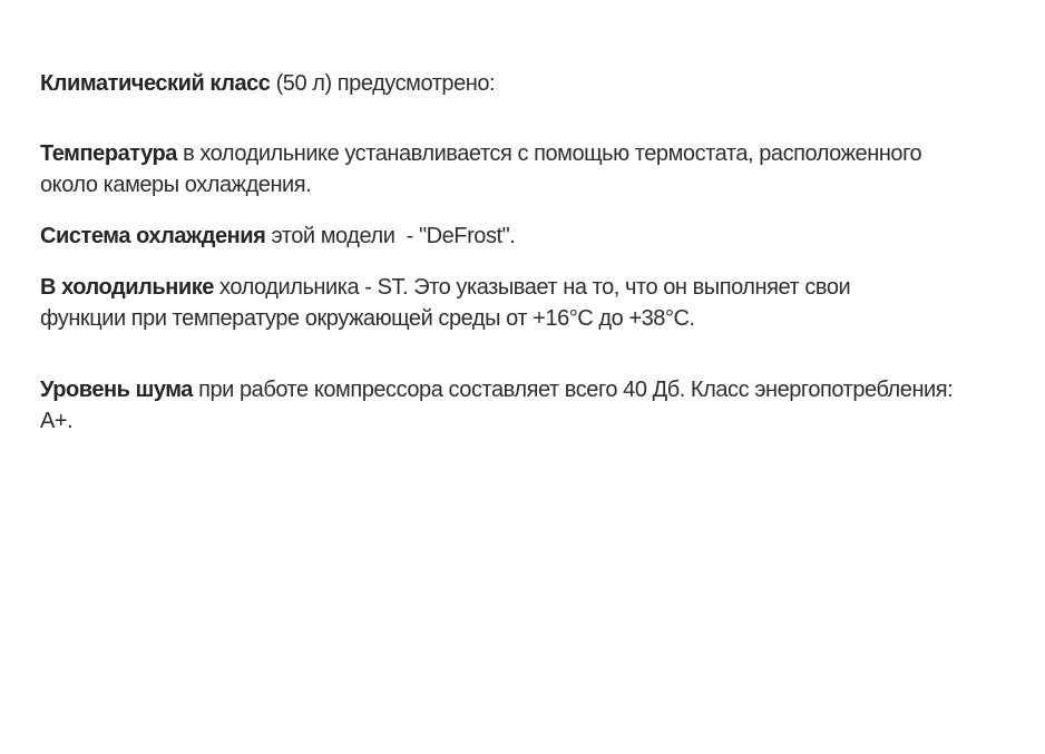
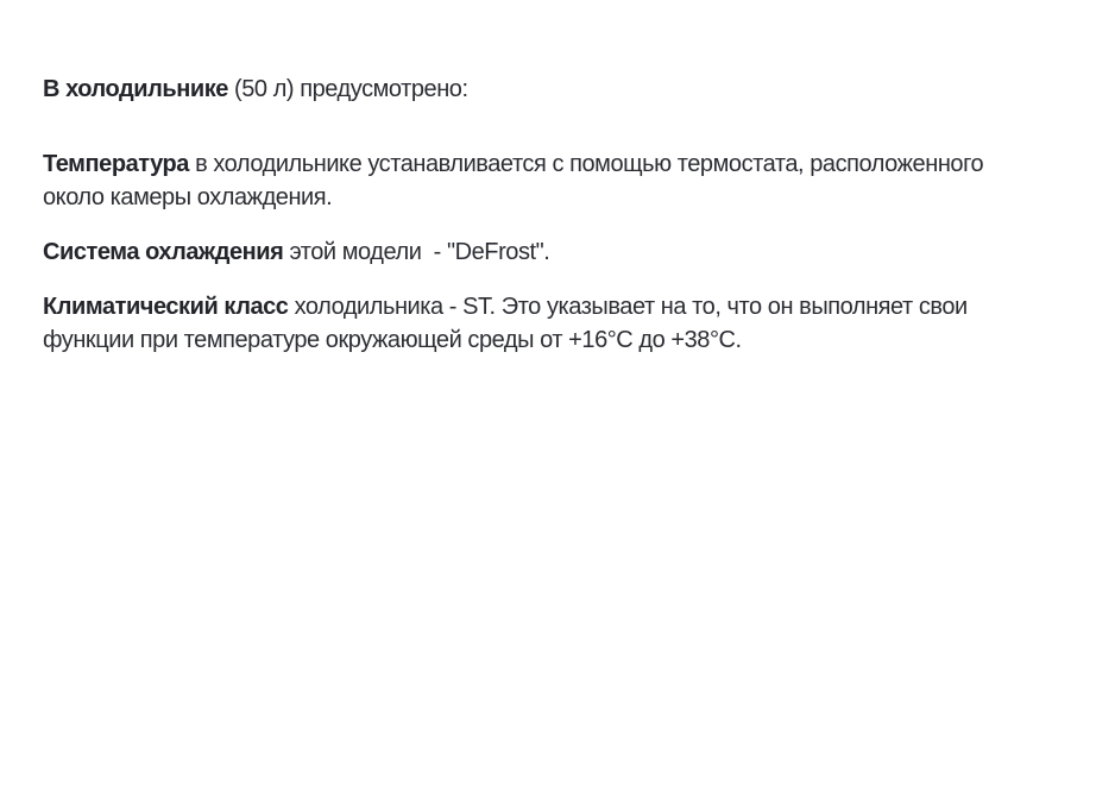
- Климатический класс (50 л) предусмотрено:
+ В холодильнике (50 л) предусмотрено:
  Температура в холодильнике устанавливается с помощью термостата, расположенного
  около камеры охлаждения.
  Система охлаждения этой модели - "DeFrost".
- В холодильнике холодильника - ST. Это указывает на то, что он выполняет свои
+ Климатический класс холодильника - ST. Это указывает на то, что он выполняет свои
  функции при температуре окружающей среды от +16°С до +38°С.
- Уровень шума при работе компрессора составляет всего 40 Дб. Класс энергопотребления:
- А+.
